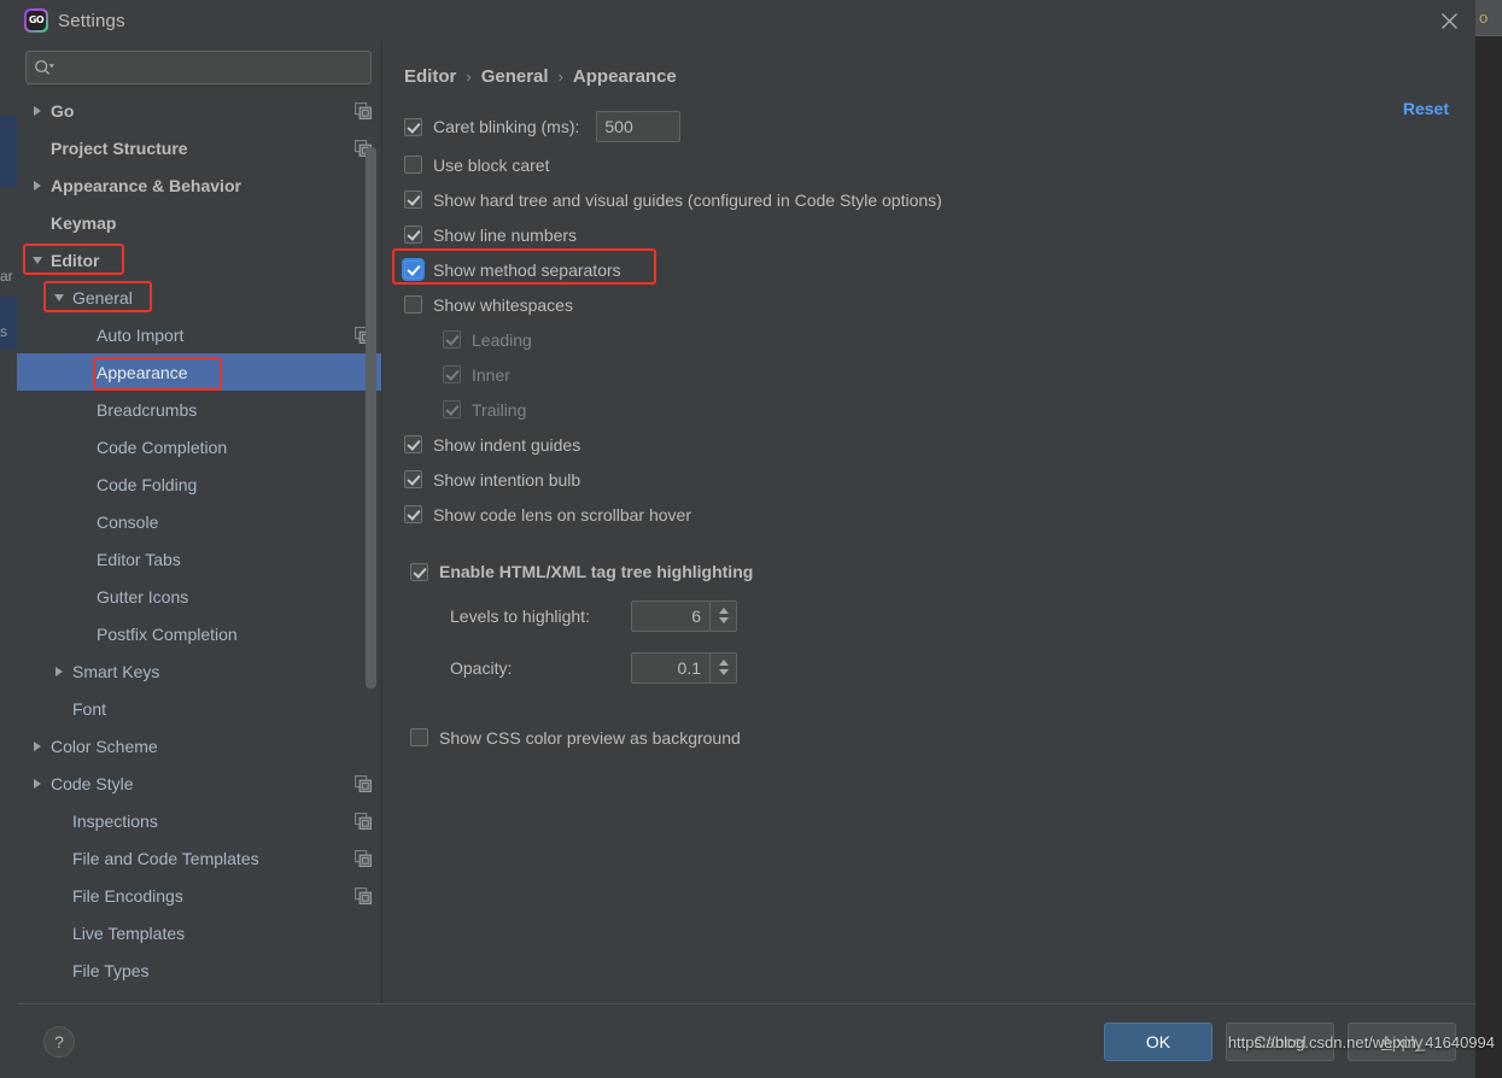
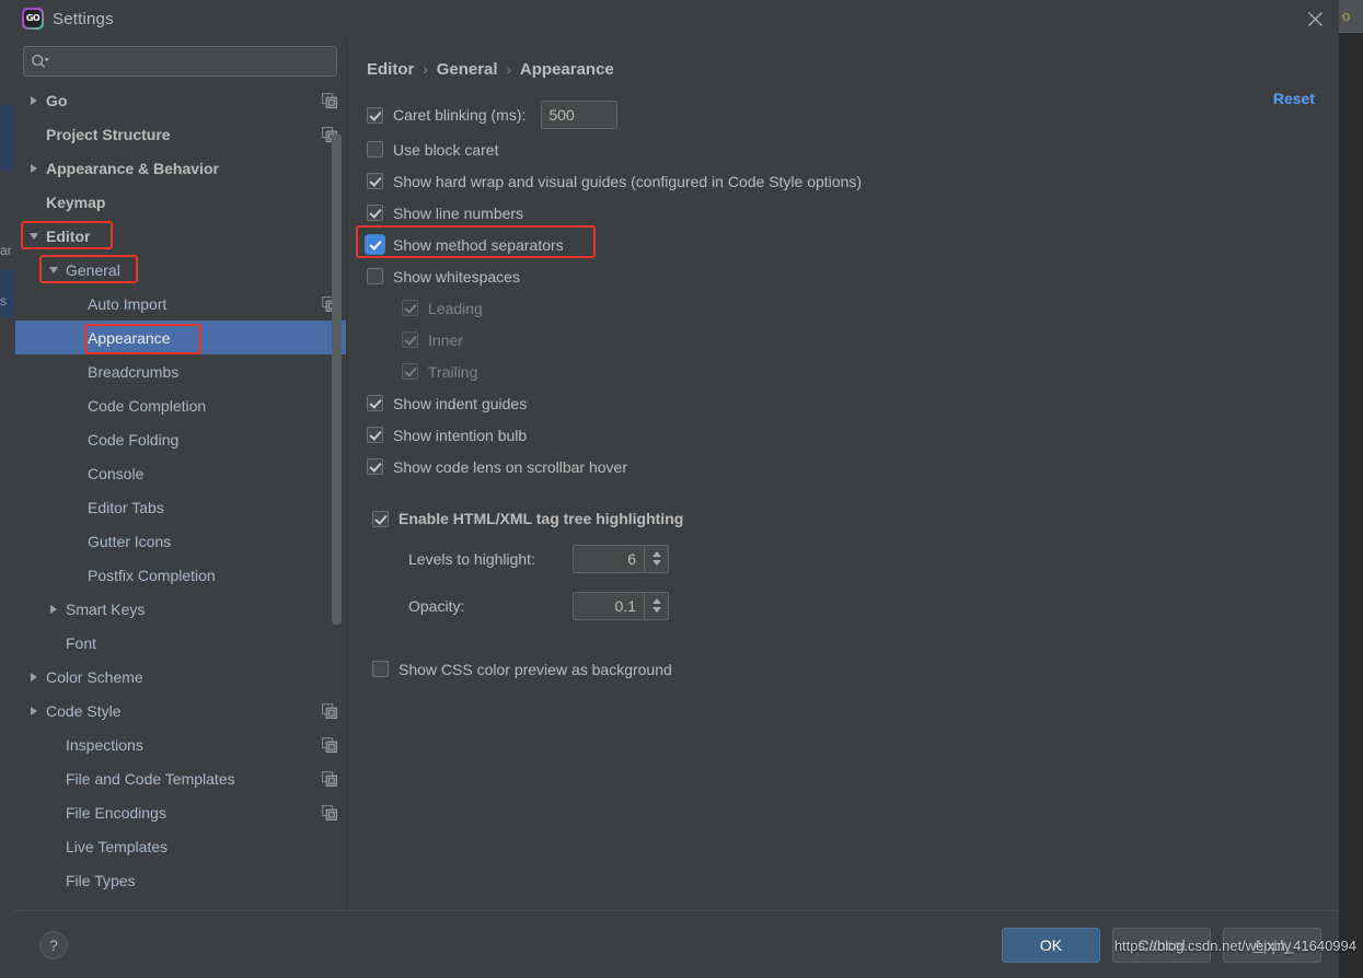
  ar
  s
  o
  GO
  Settings
  Go
  Project Structure
  Appearance & Behavior
  Keymap
  Editor
  General
  Auto Import
  Appearance
  Breadcrumbs
  Code Completion
  Code Folding
  Console
  Editor Tabs
  Gutter Icons
  Postfix Completion
  Smart Keys
  Font
  Color Scheme
  Code Style
  Inspections
  File and Code Templates
  File Encodings
  Live Templates
  File Types
  Editor
  ›
  General
  ›
  Appearance
  Reset
  Caret blinking (ms):
  500
  Use block caret
- Show hard tree and visual guides (configured in Code Style options)
+ Show hard wrap and visual guides (configured in Code Style options)
  Show line numbers
  Show method separators
  Show whitespaces
  Leading
  Inner
  Trailing
  Show indent guides
  Show intention bulb
  Show code lens on scrollbar hover
  Enable HTML/XML tag tree highlighting
  Levels to highlight:
  6
  Opacity:
  0.1
  Show CSS color preview as background
  ?
  OK
  Cancel
  A
  pply
  https://blog.csdn.net/weixin_41640994
